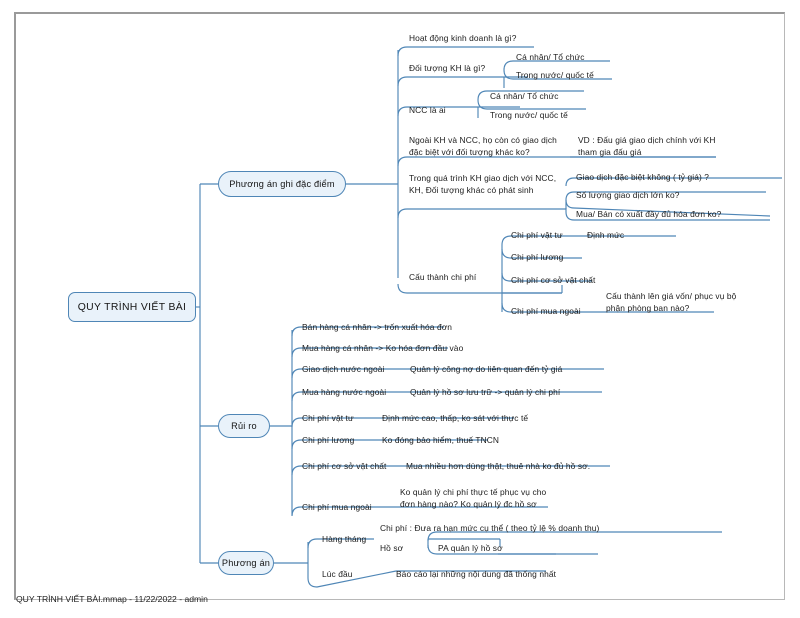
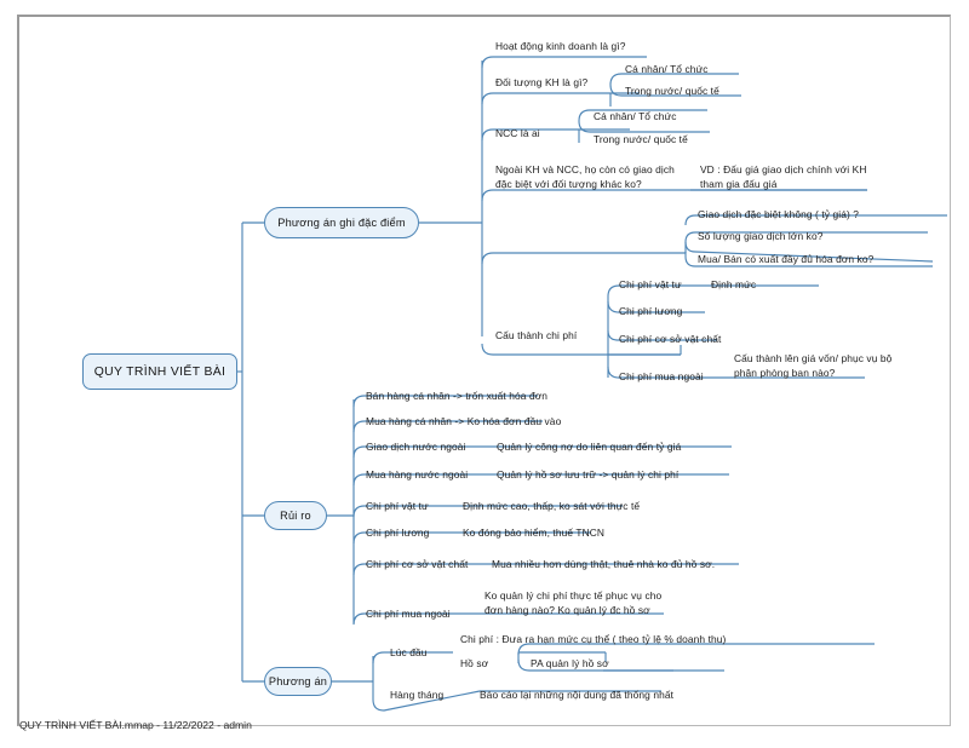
  QUY TRÌNH VIẾT BÀI
  Phương án ghi đặc điểm
  Rủi ro
  Phương án
  Hoạt động kinh doanh là gì?
  Đối tượng KH là gì?
  Cá nhân/ Tổ chức
  Trong nước/ quốc tế
  NCC là ai
  Cá nhân/ Tổ chức
  Trong nước/ quốc tế
  Ngoài KH và NCC, họ còn có giao dịch
  đặc biệt với đối tượng khác ko?
  VD : Đấu giá giao dịch chính với KH
  tham gia đấu giá
- Trong quá trình KH giao dịch với NCC,
- KH, Đối tượng khác có phát sinh
  Giao dịch đặc biệt không ( tỷ giá) ?
  Số lượng giao dịch lớn ko?
  Mua/ Bán có xuất đầy đủ hóa đơn ko?
  Cấu thành chi phí
  Chi phí vật tư
  Định mức
  Chi phí lương
  Chi phí cơ sở vật chất
  Chi phí mua ngoài
  Cấu thành lên giá vốn/ phục vụ bộ
  phận phòng ban nào?
  Bán hàng cá nhân -> trốn xuất hóa đơn
  Mua hàng cá nhân -> Ko hóa đơn đầu vào
  Giao dịch nước ngoài
  Quản lý công nợ do liên quan đến tỷ giá
  Mua hàng nước ngoài
  Quản lý hồ sơ lưu trữ -> quản lý chi phí
  Chi phí vật tư
  Định mức cao, thấp, ko sát với thực tế
  Chi phí lương
  Ko đóng bảo hiểm, thuế TNCN
  Chi phí cơ sở vật chất
  Mua nhiều hơn dùng thật, thuê nhà ko đủ hồ sơ.
  Chi phí mua ngoài
  Ko quản lý chi phí thực tế phục vụ cho
  đơn hàng nào? Ko quản lý đc hồ sơ
- Hàng tháng
+ Lúc đầu
  Chi phí : Đưa ra hạn mức cụ thể ( theo tỷ lệ % doanh thu)
  Hồ sơ
  PA quản lý hồ sơ
- Lúc đầu
+ Hàng tháng
  Báo cáo lại những nội dung đã thống nhất
  QUY TRÌNH VIẾT BÀI.mmap - 11/22/2022 - admin
